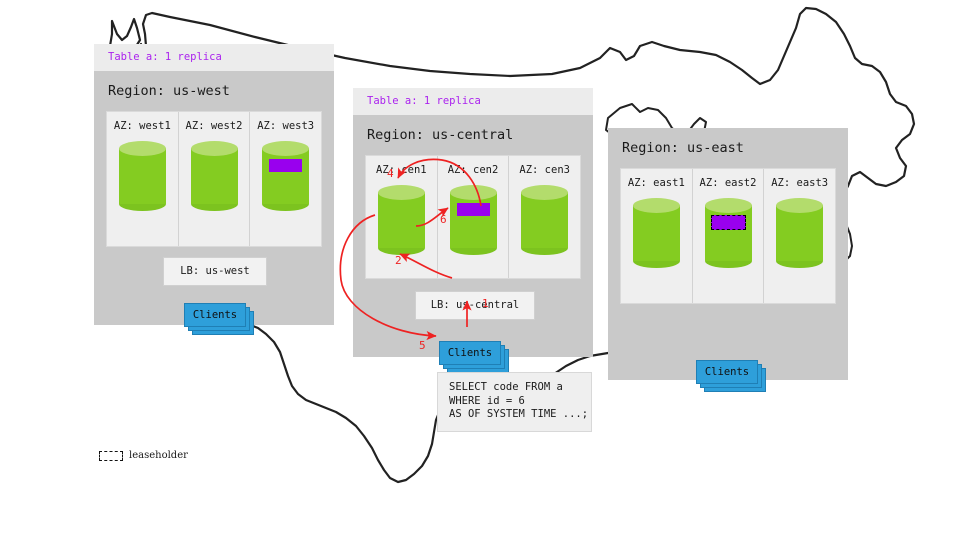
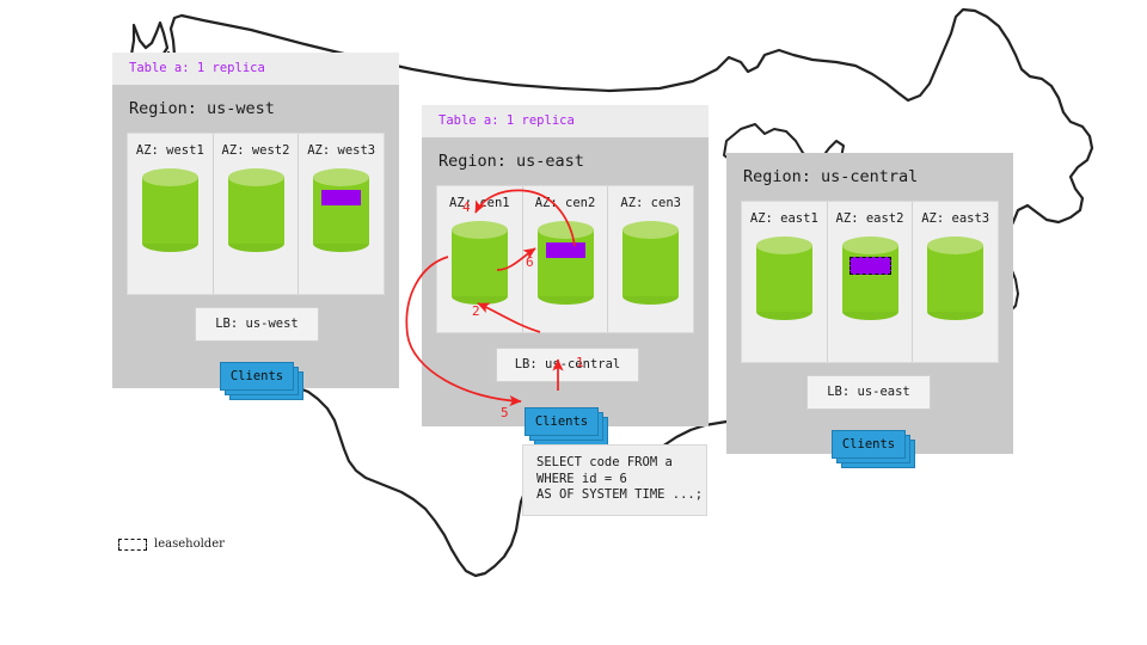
  Table a: 1 replica
  Region: us-west
  AZ: west1
  AZ: west2
  AZ: west3
  LB: us-west
  Clients
  Table a: 1 replica
- Region: us-central
+ Region: us-east
  AZ:en1
  AZ cen2
  AZ: cen3
  LB: us-central
  Clients
- Region: us-east
+ Region: us-central
  AZ: east1
  AZ: east2
  AZ: east3
+ LB: us-east
  Clients
  SELECT code FROM a
  WHERE id = 6
  AS OF SYSTEM TIME ...
  leaseholder
  1
  2
  6
  4
  5
